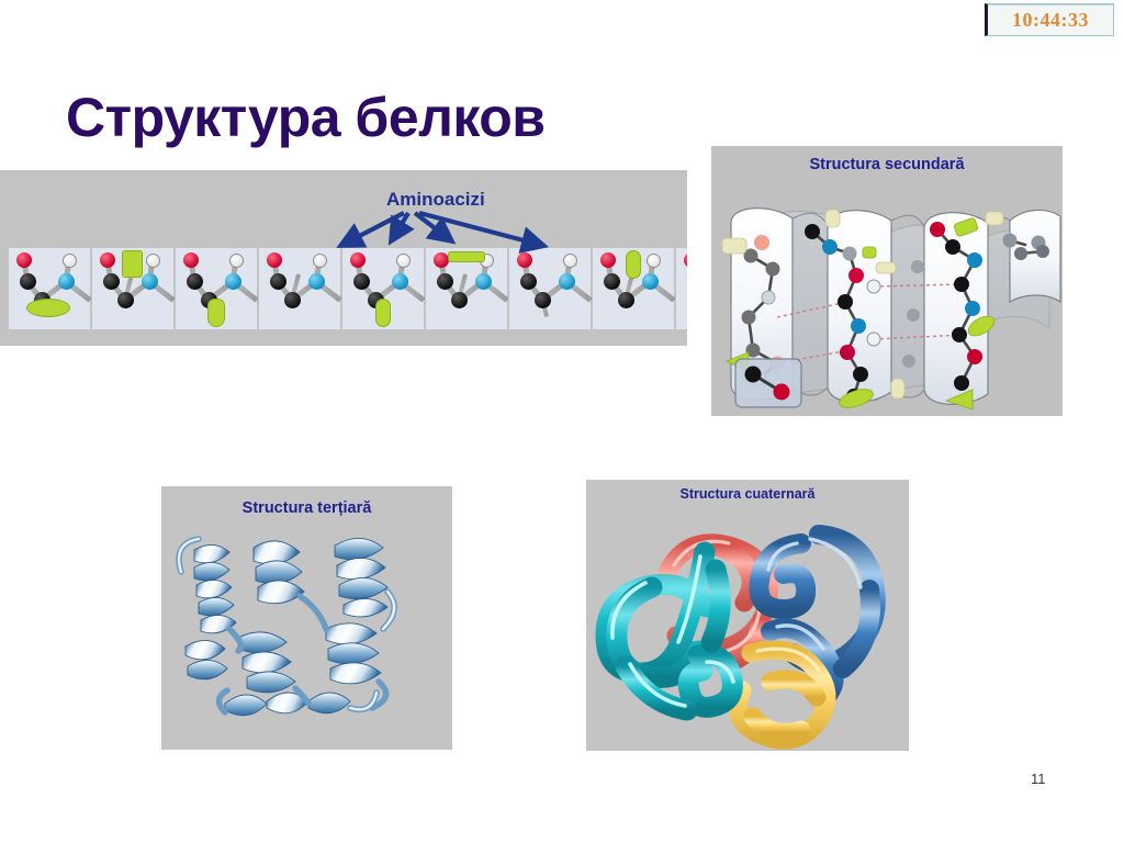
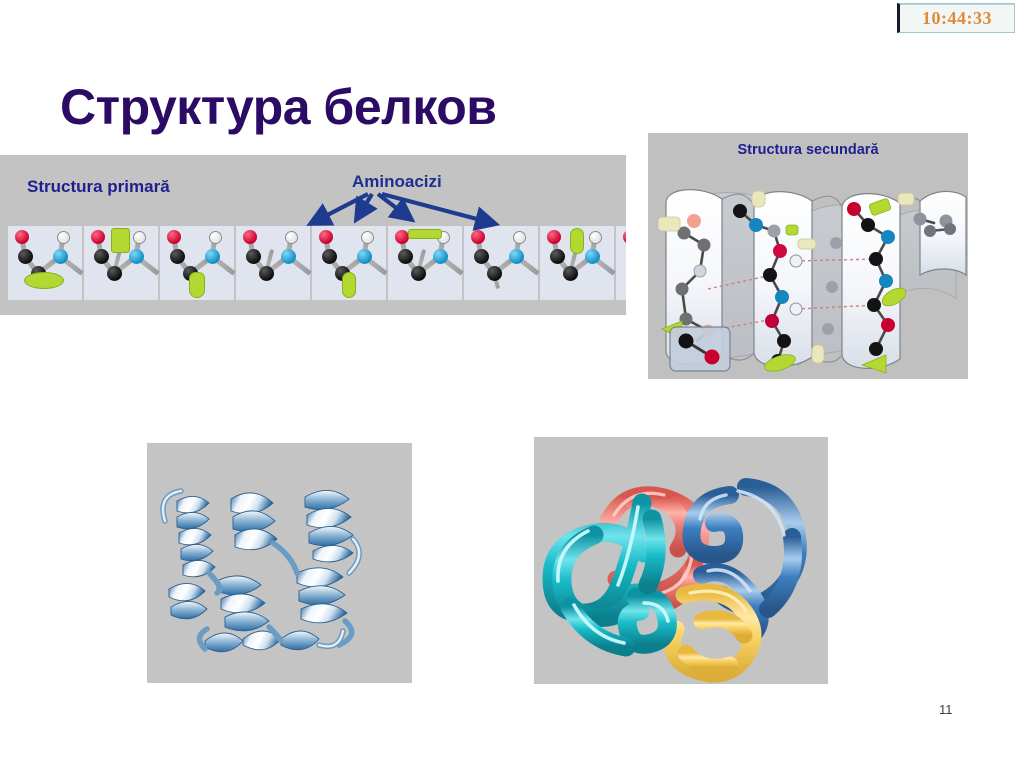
  10:44:33
  Структура белков
+ Structura primară
  Aminoacizi
  Structura secundară
- Structura terțiară
- Structura cuaternară
  11
